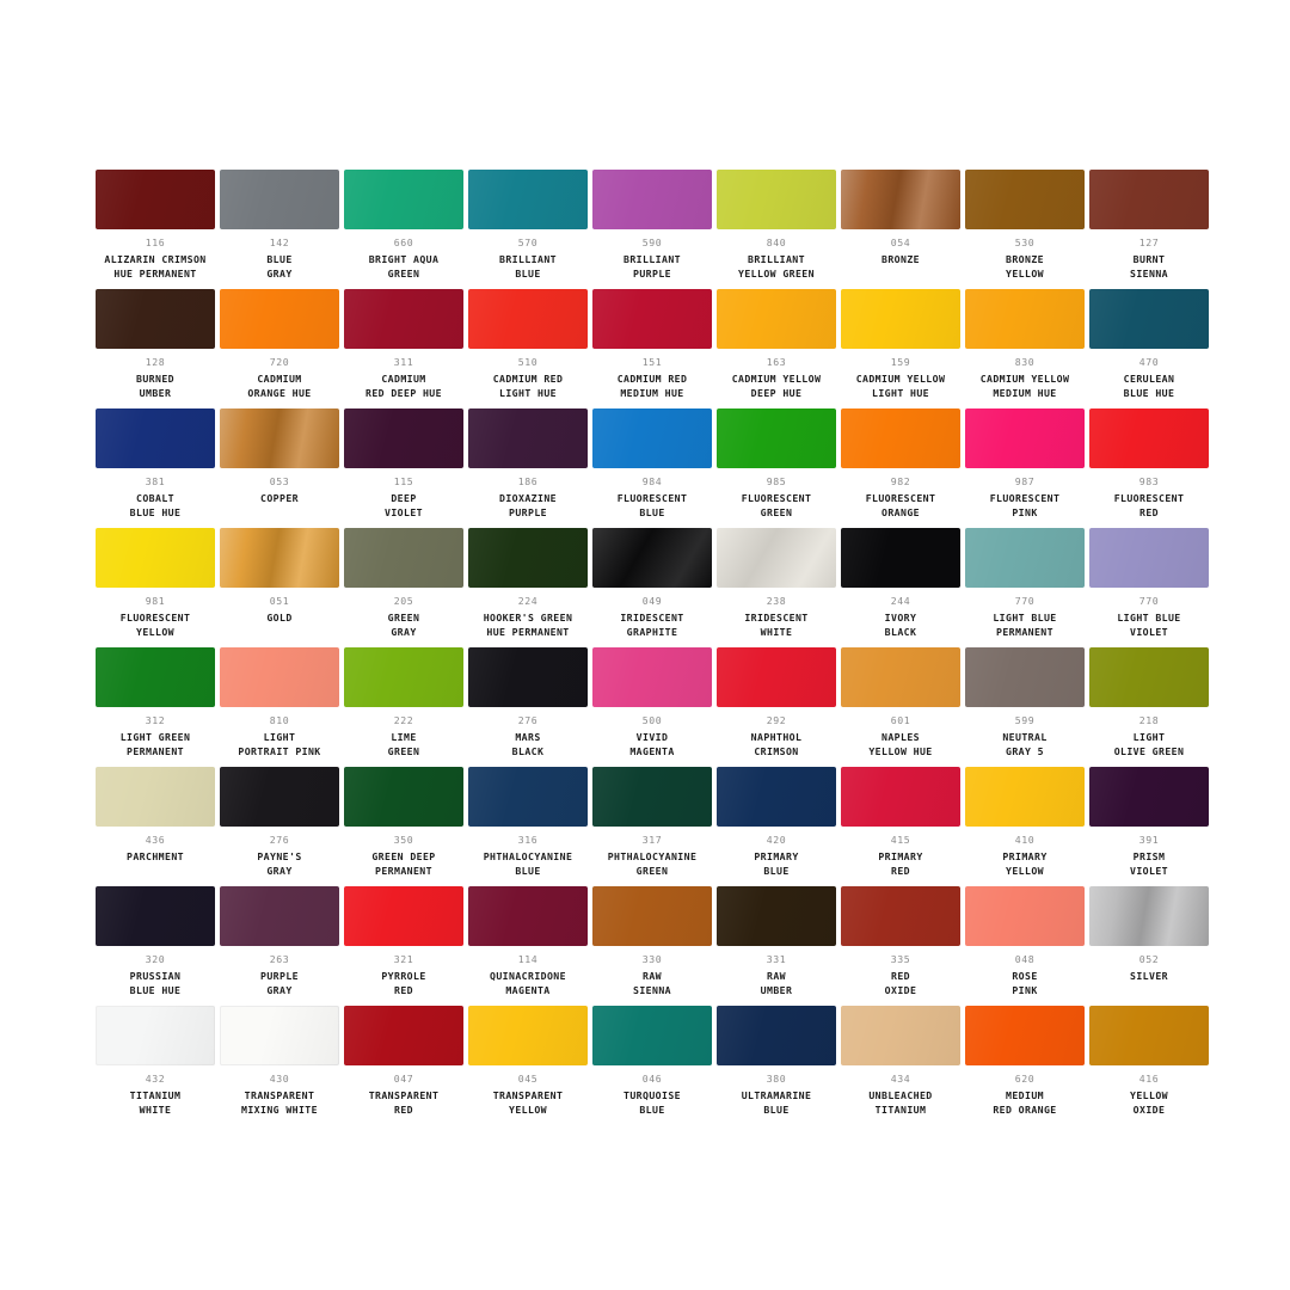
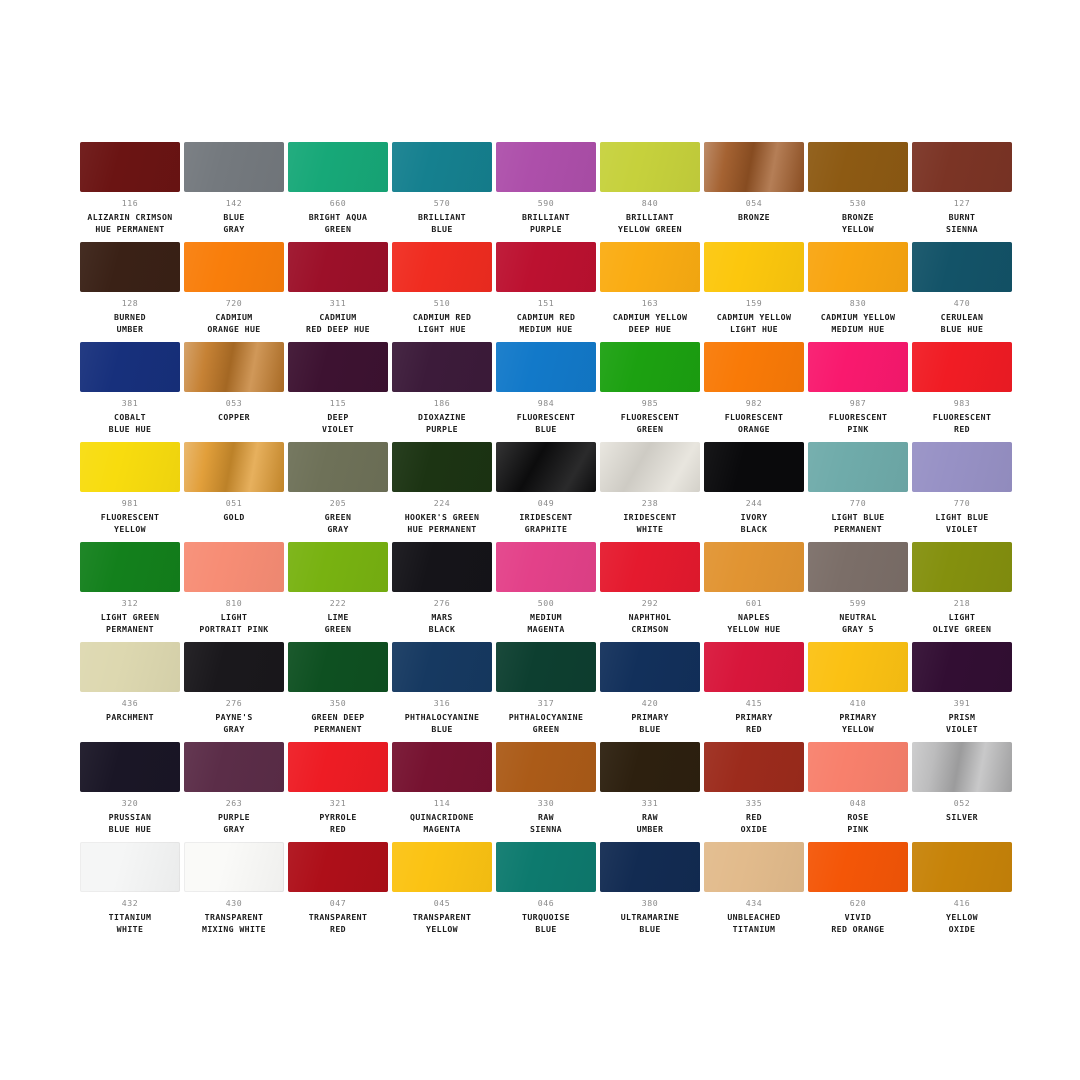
  116
  ALIZARIN CRIMSON
  HUE PERMANENT
  142
  BLUE
  GRAY
  660
  BRIGHT AQUA
  GREEN
  570
  BRILLIANT
  BLUE
  590
  BRILLIANT
  PURPLE
  840
  BRILLIANT
  YELLOW GREEN
  054
  BRONZE
  530
  BRONZE
  YELLOW
  127
  BURNT
  SIENNA
  128
  BURNED
  UMBER
  720
  CADMIUM
  ORANGE HUE
  311
  CADMIUM
  RED DEEP HUE
  510
  CADMIUM RED
  LIGHT HUE
  151
  CADMIUM RED
  MEDIUM HUE
  163
  CADMIUM YELLOW
  DEEP HUE
  159
  CADMIUM YELLOW
  LIGHT HUE
  830
  CADMIUM YELLOW
  MEDIUM HUE
  470
  CERULEAN
  BLUE HUE
  381
  COBALT
  BLUE HUE
  053
  COPPER
  115
  DEEP
  VIOLET
  186
  DIOXAZINE
  PURPLE
  984
  FLUORESCENT
  BLUE
  985
  FLUORESCENT
  GREEN
  982
  FLUORESCENT
  ORANGE
  987
  FLUORESCENT
  PINK
  983
  FLUORESCENT
  RED
  981
  FLUORESCENT
  YELLOW
  051
  GOLD
  205
  GREEN
  GRAY
  224
  HOOKER'S GREEN
  HUE PERMANENT
  049
  IRIDESCENT
  GRAPHITE
  238
  IRIDESCENT
  WHITE
  244
  IVORY
  BLACK
  770
  LIGHT BLUE
  PERMANENT
  770
  LIGHT BLUE
  VIOLET
  312
  LIGHT GREEN
  PERMANENT
  810
  LIGHT
  PORTRAIT PINK
  222
  LIME
  GREEN
  276
  MARS
  BLACK
  500
- VIVID
+ MEDIUM
  MAGENTA
  292
  NAPHTHOL
  CRIMSON
  601
  NAPLES
  YELLOW HUE
  599
  NEUTRAL
  GRAY 5
  218
  LIGHT
  OLIVE GREEN
  436
  PARCHMENT
  276
  PAYNE'S
  GRAY
  350
  GREEN DEEP
  PERMANENT
  316
  PHTHALOCYANINE
  BLUE
  317
  PHTHALOCYANINE
  GREEN
  420
  PRIMARY
  BLUE
  415
  PRIMARY
  RED
  410
  PRIMARY
  YELLOW
  391
  PRISM
  VIOLET
  320
  PRUSSIAN
  BLUE HUE
  263
  PURPLE
  GRAY
  321
  PYRROLE
  RED
  114
  QUINACRIDONE
  MAGENTA
  330
  RAW
  SIENNA
  331
  RAW
  UMBER
  335
  RED
  OXIDE
  048
  ROSE
  PINK
  052
  SILVER
  432
  TITANIUM
  WHITE
  430
  TRANSPARENT
  MIXING WHITE
  047
  TRANSPARENT
  RED
  045
  TRANSPARENT
  YELLOW
  046
  TURQUOISE
  BLUE
  380
  ULTRAMARINE
  BLUE
  434
  UNBLEACHED
  TITANIUM
  620
- MEDIUM
+ VIVID
  RED ORANGE
  416
  YELLOW
  OXIDE
